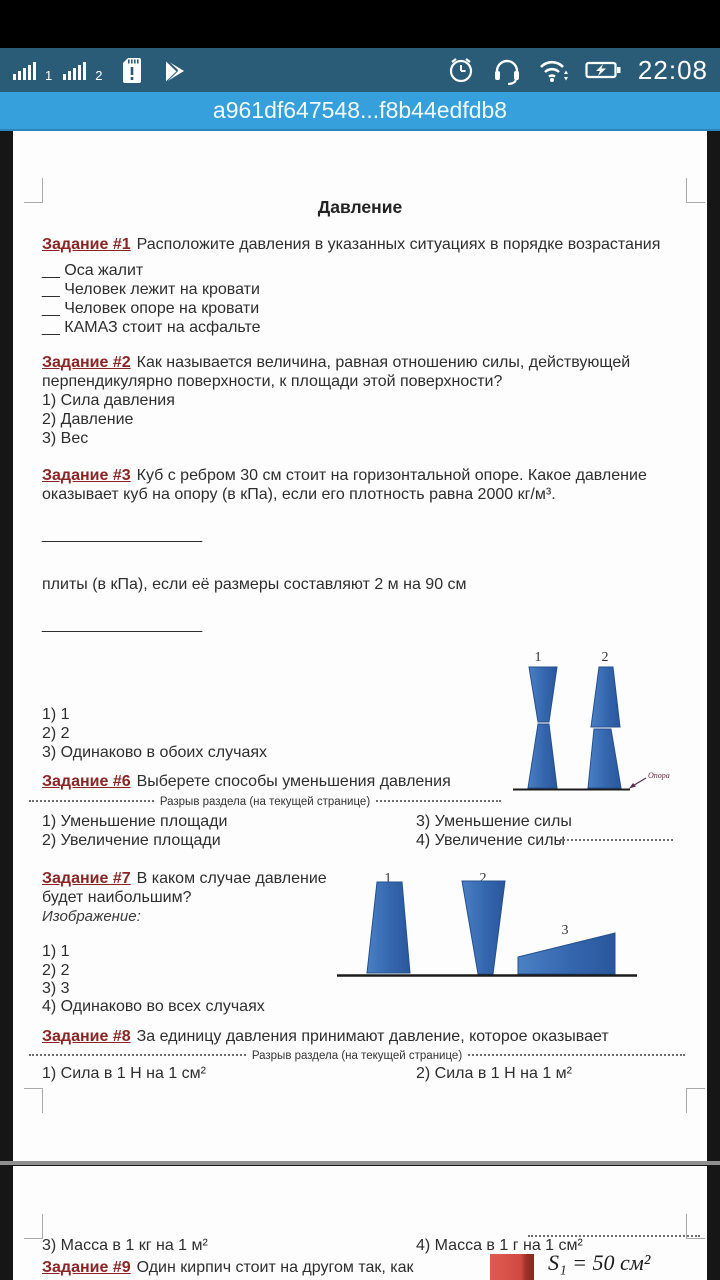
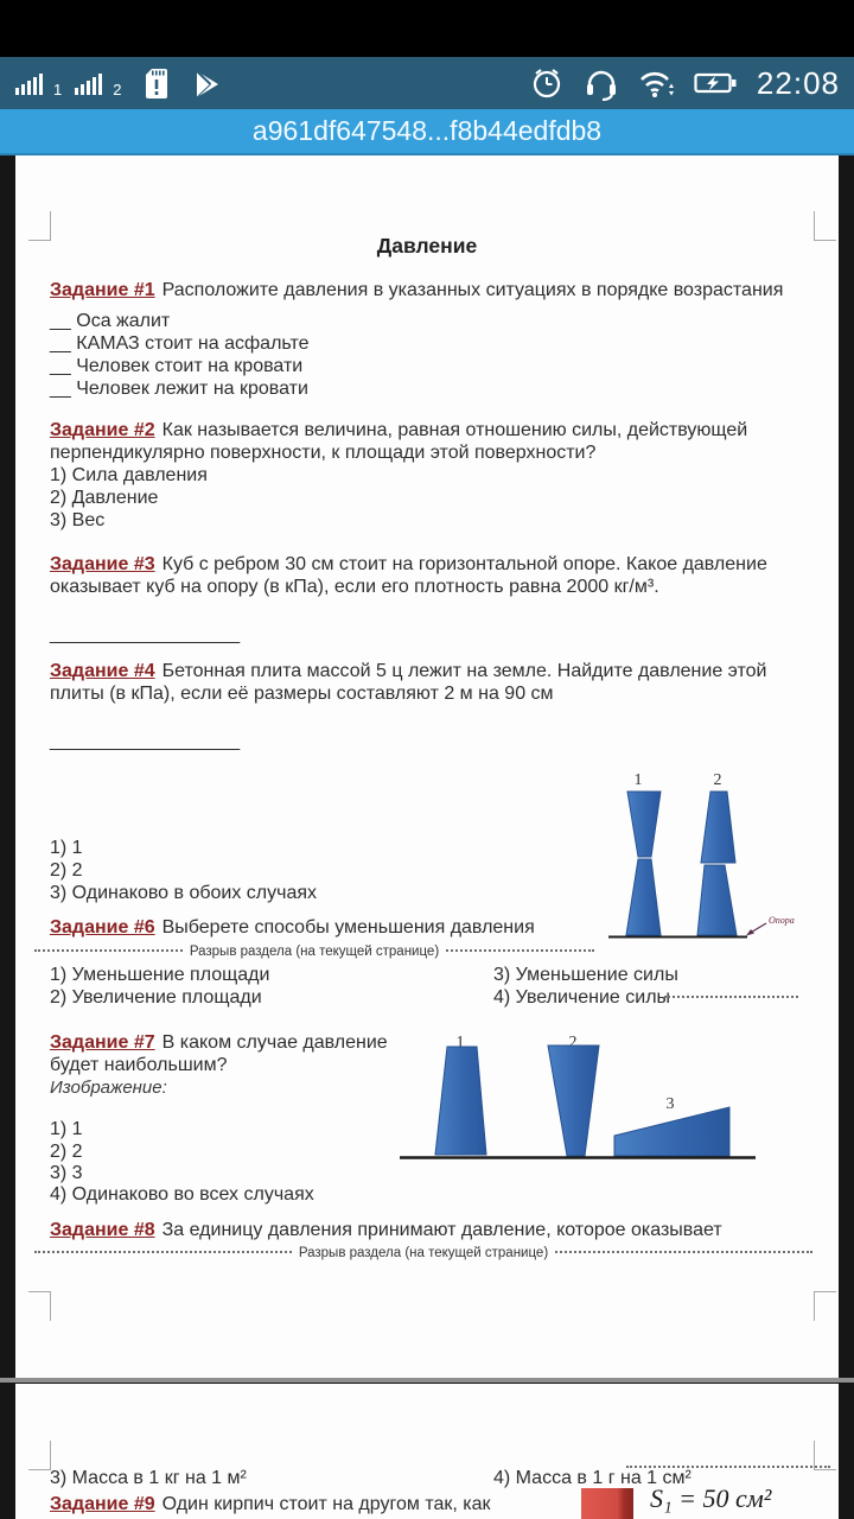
  1
  2
  22:08
  a961df647548...f8b44edfdb8
  Давление
  Задание #1 Расположите давления в указанных ситуациях в порядке возрастания
  __ Оса жалит
- __ Человек лежит на кровати
+ __ КАМАЗ стоит на асфальте
- __ Человек опоре на кровати
+ __ Человек стоит на кровати
- __ КАМАЗ стоит на асфальте
+ __ Человек лежит на кровати
  Задание #2 Как называется величина, равная отношению силы, действующей
  перпендикулярно поверхности, к площади этой поверхности?
  1) Сила давления
  2) Давление
  3) Вес
  Задание #3 Куб с ребром 30 см стоит на горизонтальной опоре. Какое давление
  оказывает куб на опору (в кПа), если его плотность равна 2000 кг/м³.
  __________________
+ Задание #4 Бетонная плита массой 5 ц лежит на земле. Найдите давление этой
  плиты (в кПа), если её размеры составляют 2 м на 90 см
  __________________
  1
  2
  Опора
  1) 1
  2) 2
  3) Одинаково в обоих случаях
  Задание #6 Выберете способы уменьшения давления
  Разрыв раздела (на текущей странице)
  1) Уменьшение площади
  3) Уменьшение силы
  2) Увеличение площади
  4) Увеличение силы
  Задание #7 В каком случае давление
  будет наибольшим?
  Изображение:
  1
  2
  3
  1) 1
  2) 2
  3) 3
  4) Одинаково во всех случаях
  Задание #8 За единицу давления принимают давление, которое оказывает
  Разрыв раздела (на текущей странице)
- 1) Сила в 1 Н на 1 см²
- 2) Сила в 1 Н на 1 м²
  3) Масса в 1 кг на 1 м²
  4) Масса в 1 г на 1 см²
  Задание #9 Один кирпич стоит на другом так, как
  S₁ = 50 см²
